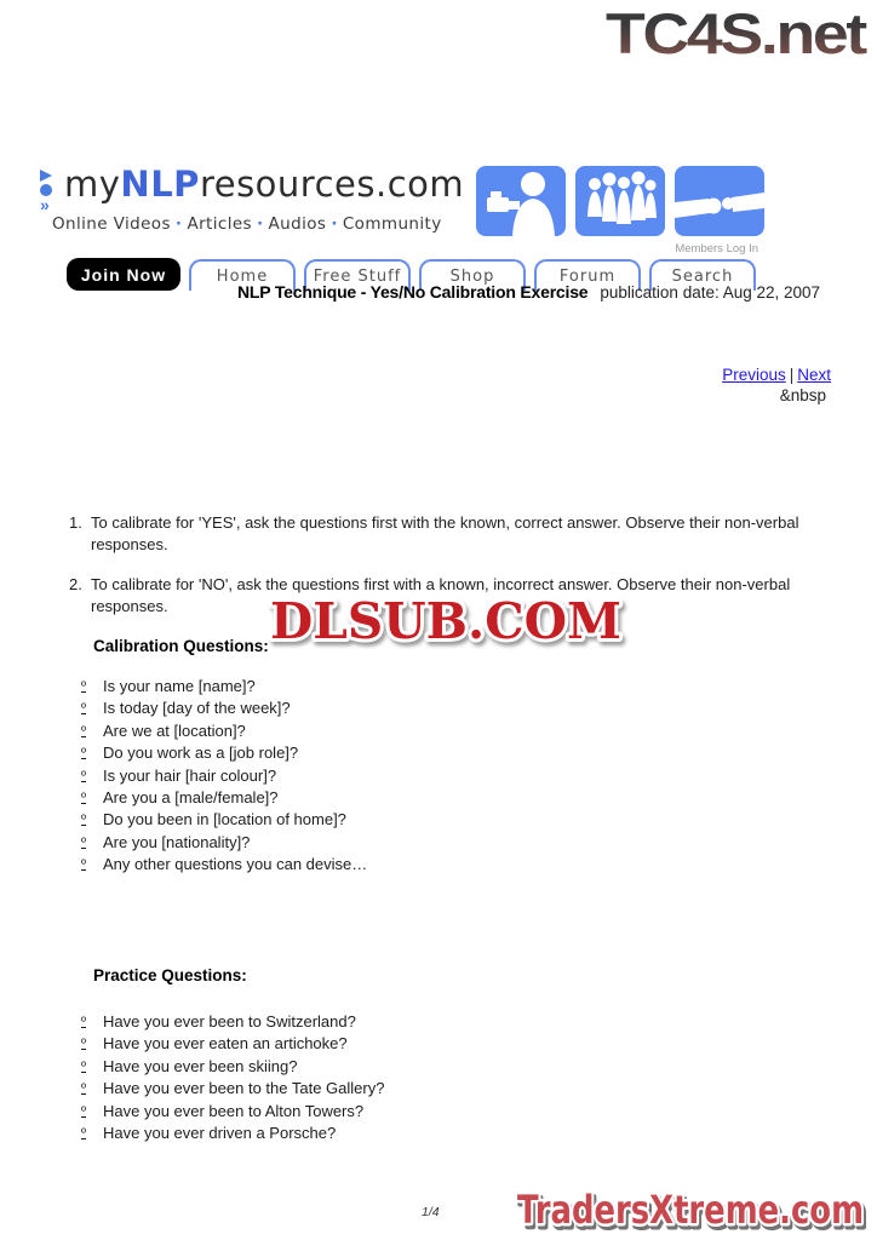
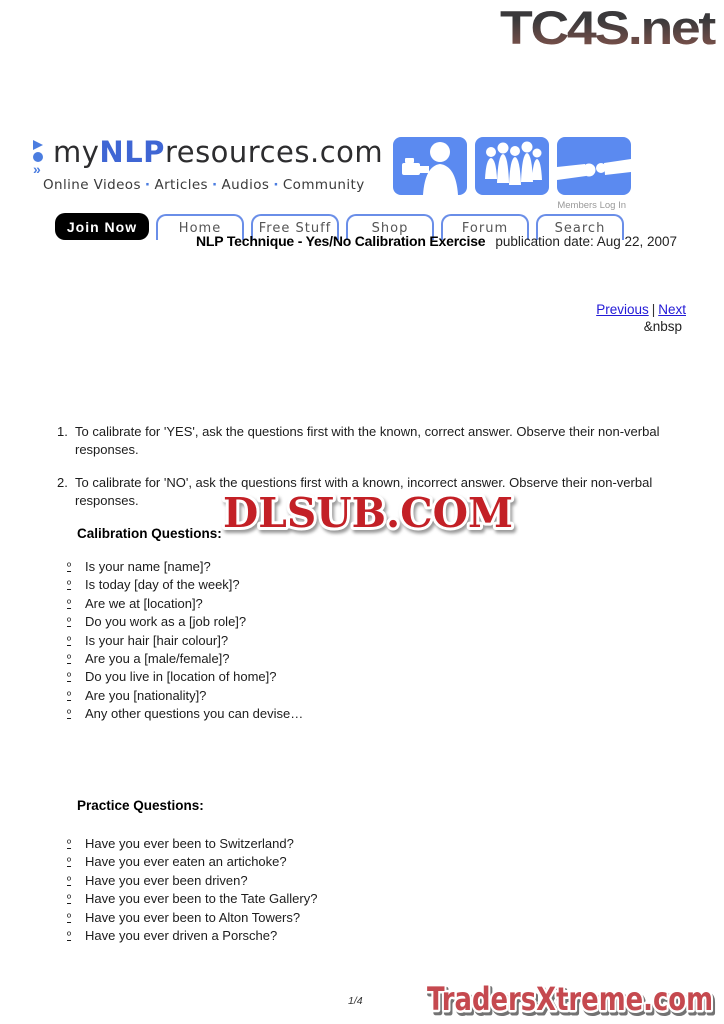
  TC4S.net
  »
  myNLPresources.com
  Online Videos · Articles · Audios · Community
  Members Log In
  Join Now
  Home
  Free Stuff
  Shop
  Forum
  Search
  NLP Technique - Yes/No Calibration Exercise publication date: Aug 22, 2007
  Previous | Next
  &nbsp
  1.
  To calibrate for 'YES', ask the questions first with the known, correct answer. Observe their non-verbal responses.
  2.
  To calibrate for 'NO', ask the questions first with a known, incorrect answer. Observe their non-verbal responses.
  DLSUB.COM
  Calibration Questions:
  º
  Is your name [name]?
  º
  Is today [day of the week]?
  º
  Are we at [location]?
  º
  Do you work as a [job role]?
  º
  Is your hair [hair colour]?
  º
  Are you a [male/female]?
  º
- Do you been in [location of home]?
+ Do you live in [location of home]?
  º
  Are you [nationality]?
  º
  Any other questions you can devise…
  Practice Questions:
  º
  Have you ever been to Switzerland?
  º
  Have you ever eaten an artichoke?
  º
- Have you ever been skiing?
+ Have you ever been driven?
  º
  Have you ever been to the Tate Gallery?
  º
  Have you ever been to Alton Towers?
  º
  Have you ever driven a Porsche?
  1/4
  TradersXtreme.com
